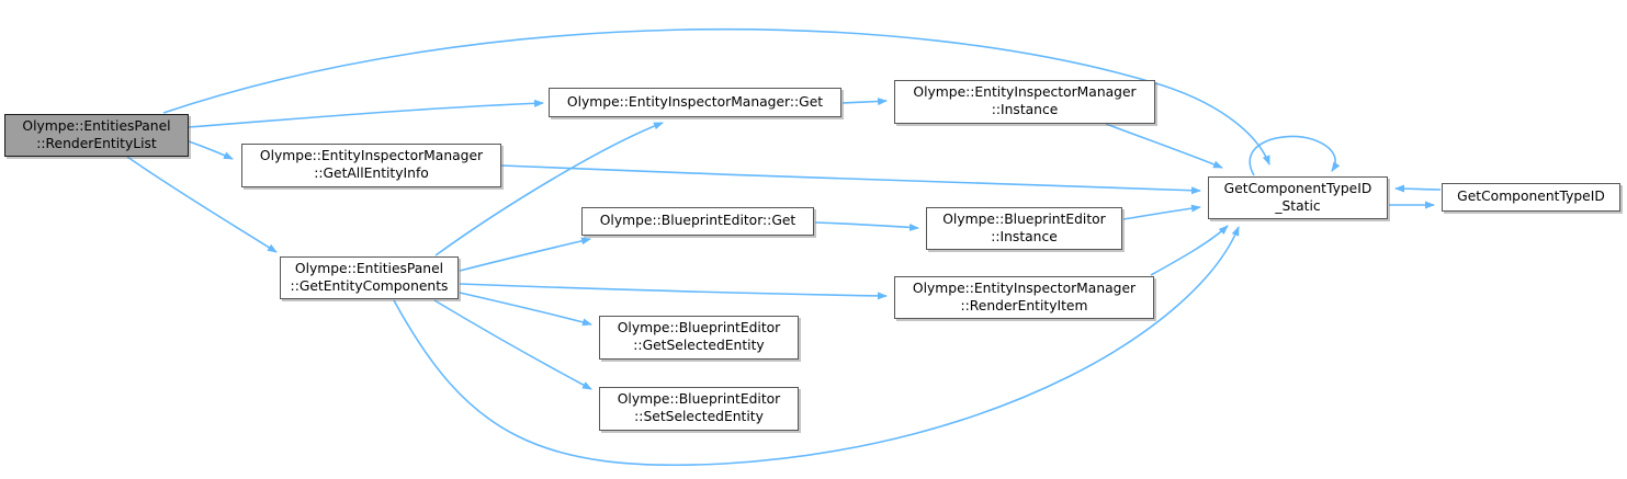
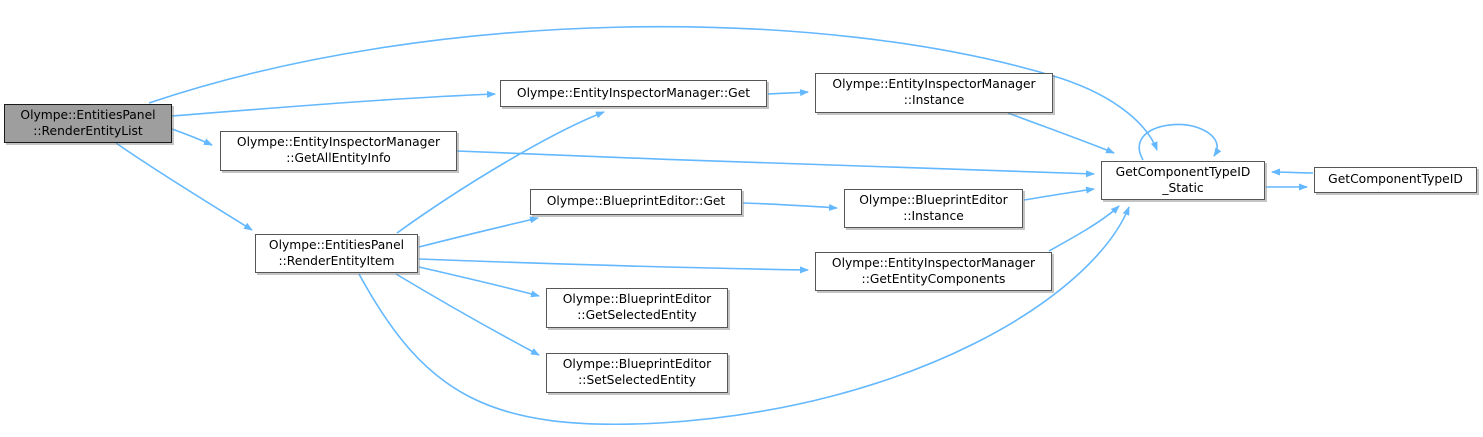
  Olympe::EntitiesPanel
  ::RenderEntityList
  Olympe::EntityInspectorManager
  ::GetAllEntityInfo
  Olympe::EntityInspectorManager::Get
  Olympe::EntityInspectorManager
  ::Instance
  GetComponentTypeID
  _Static
  GetComponentTypeID
  Olympe::EntitiesPanel
- ::GetEntityComponents
+ ::RenderEntityItem
  Olympe::BlueprintEditor::Get
  Olympe::BlueprintEditor
  ::Instance
  Olympe::EntityInspectorManager
- ::RenderEntityItem
+ ::GetEntityComponents
  Olympe::BlueprintEditor
  ::GetSelectedEntity
  Olympe::BlueprintEditor
  ::SetSelectedEntity
